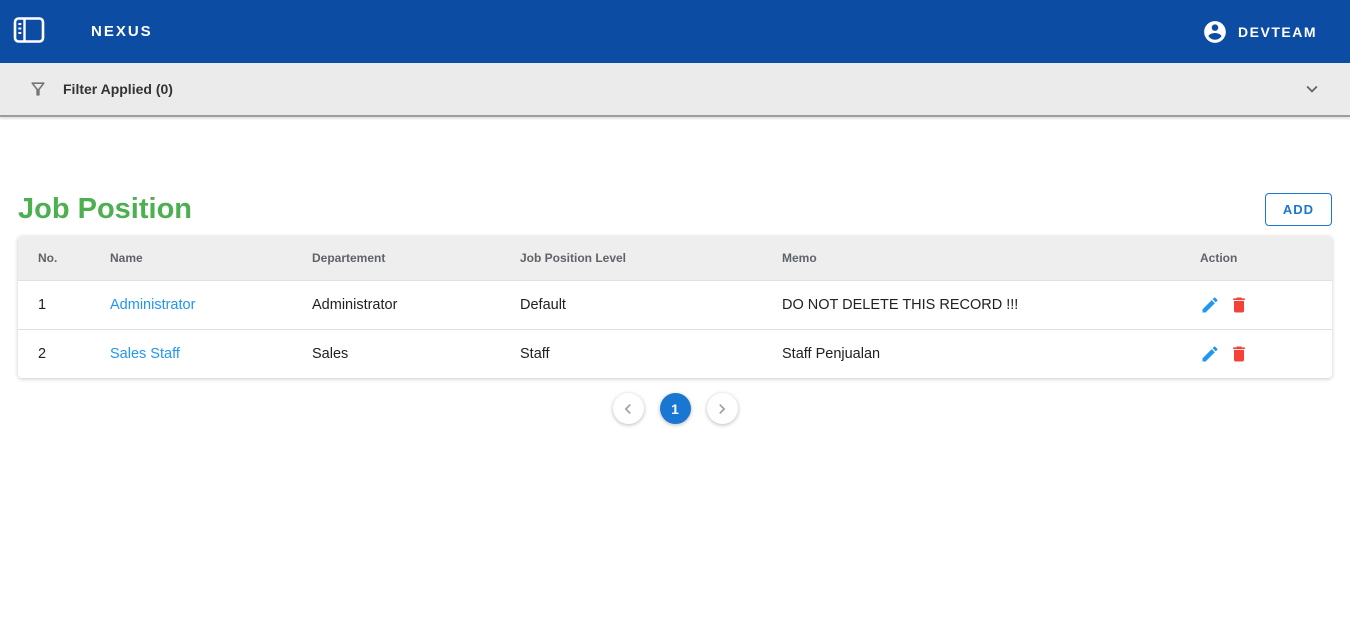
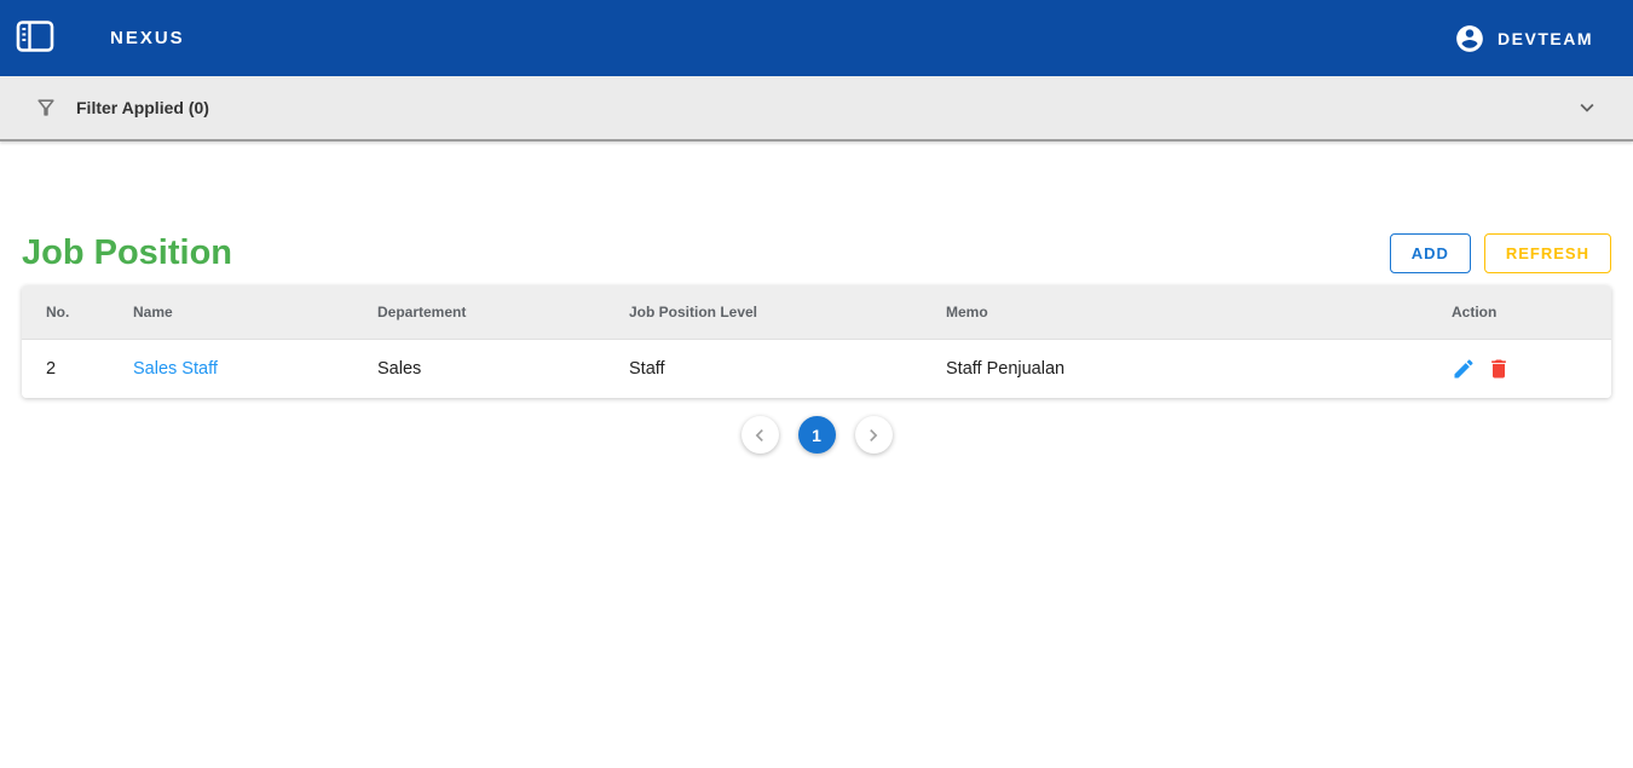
  NEXUS
  DEVTEAM
  Filter Applied (0)
  Job Position
  ADD
+ REFRESH
  No.	Name	Departement	Job Position Level	Memo	Action
- 1	Administrator	Administrator	Default	DO NOT DELETE THIS RECORD !!!
  2	Sales Staff	Sales	Staff	Staff Penjualan
  1
